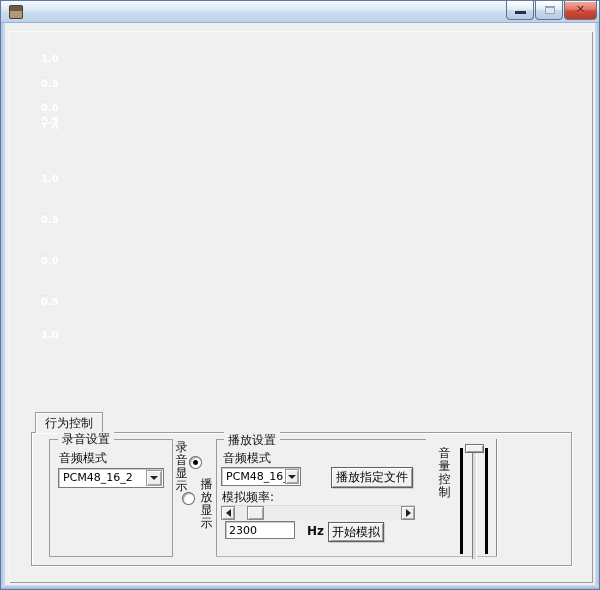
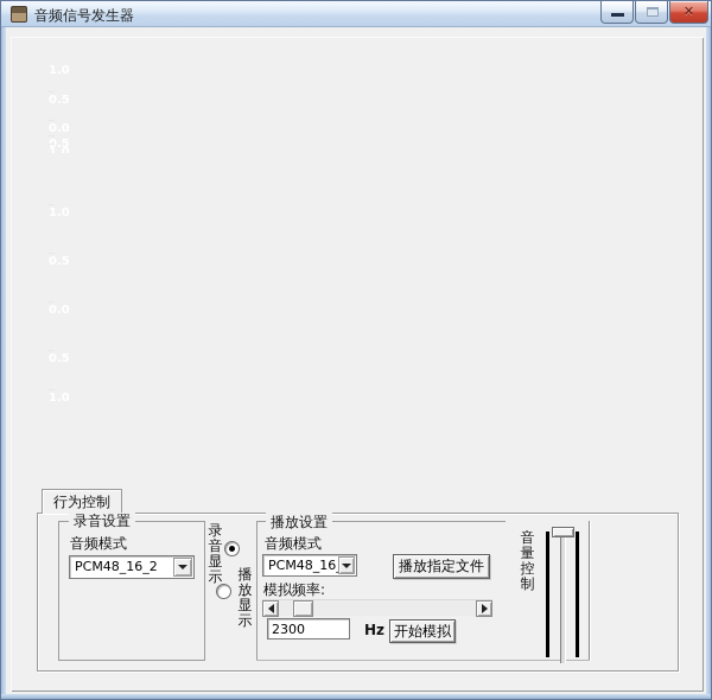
+ 音频信号发生器
  ✕
  行为控制
  录音设置
  音频模式
  PCM48_16_2
  录音显示
  播放显示
  播放设置
  音频模式
  PCM48_16
  播放指定文件
  模拟频率:
  2300
  Hz
  开始模拟
  音量控制
